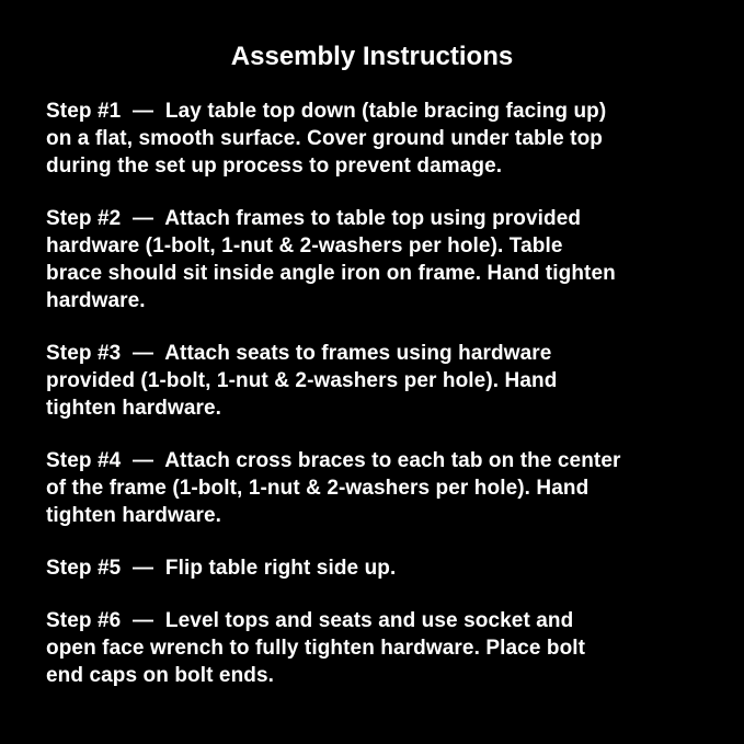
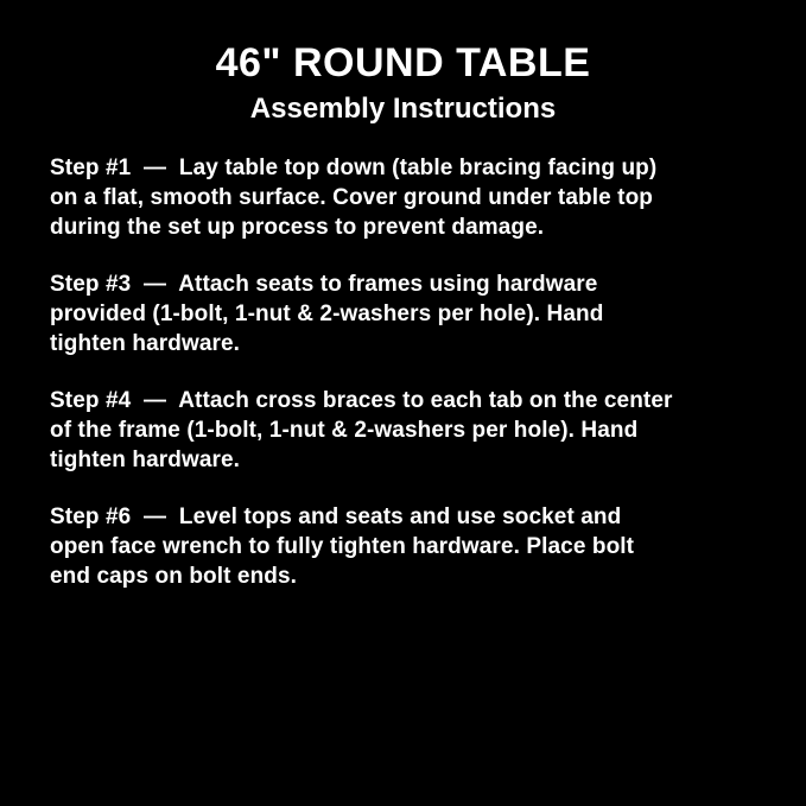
+ 46" ROUND TABLE
  Assembly Instructions
  Step #1 — Lay table top down (table bracing facing up)
  on a flat, smooth surface. Cover ground under table top
  during the set up process to prevent damage.
- Step #2 — Attach frames to table top using provided
- hardware (1-bolt, 1-nut & 2-washers per hole). Table
- brace should sit inside angle iron on frame. Hand tighten
- hardware.
  Step #3 — Attach seats to frames using hardware
  provided (1-bolt, 1-nut & 2-washers per hole). Hand
  tighten hardware.
  Step #4 — Attach cross braces to each tab on the center
  of the frame (1-bolt, 1-nut & 2-washers per hole). Hand
  tighten hardware.
- Step #5 — Flip table right side up.
  Step #6 — Level tops and seats and use socket and
  open face wrench to fully tighten hardware. Place bolt
  end caps on bolt ends.
